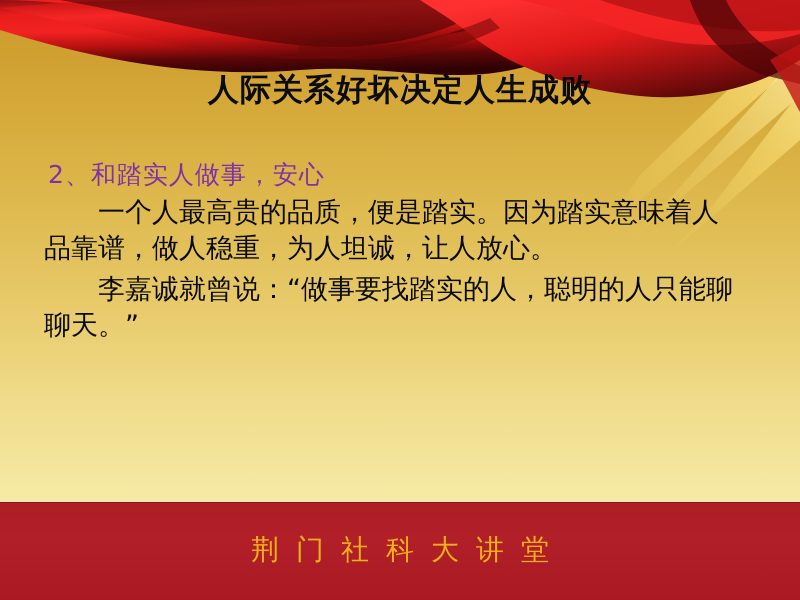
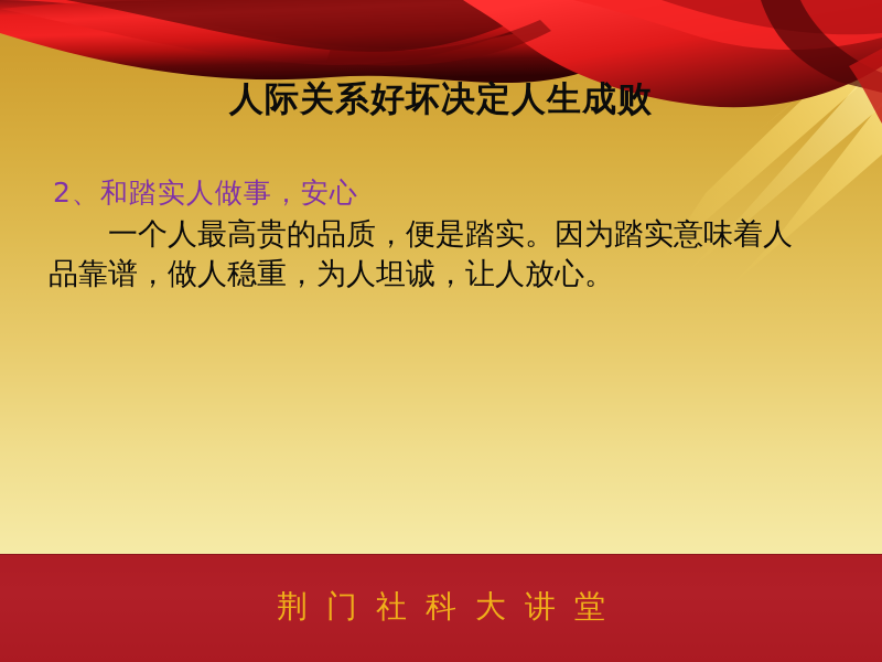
  人际关系好坏决定人生成败
  2、和踏实人做事，安心
  一个人最高贵的品质，便是踏实。因为踏实意味着人品靠谱，做人稳重，为人坦诚，让人放心。
- 李嘉诚就曾说：“做事要找踏实的人，聪明的人只能聊聊天。”
  荆门社科大讲堂
